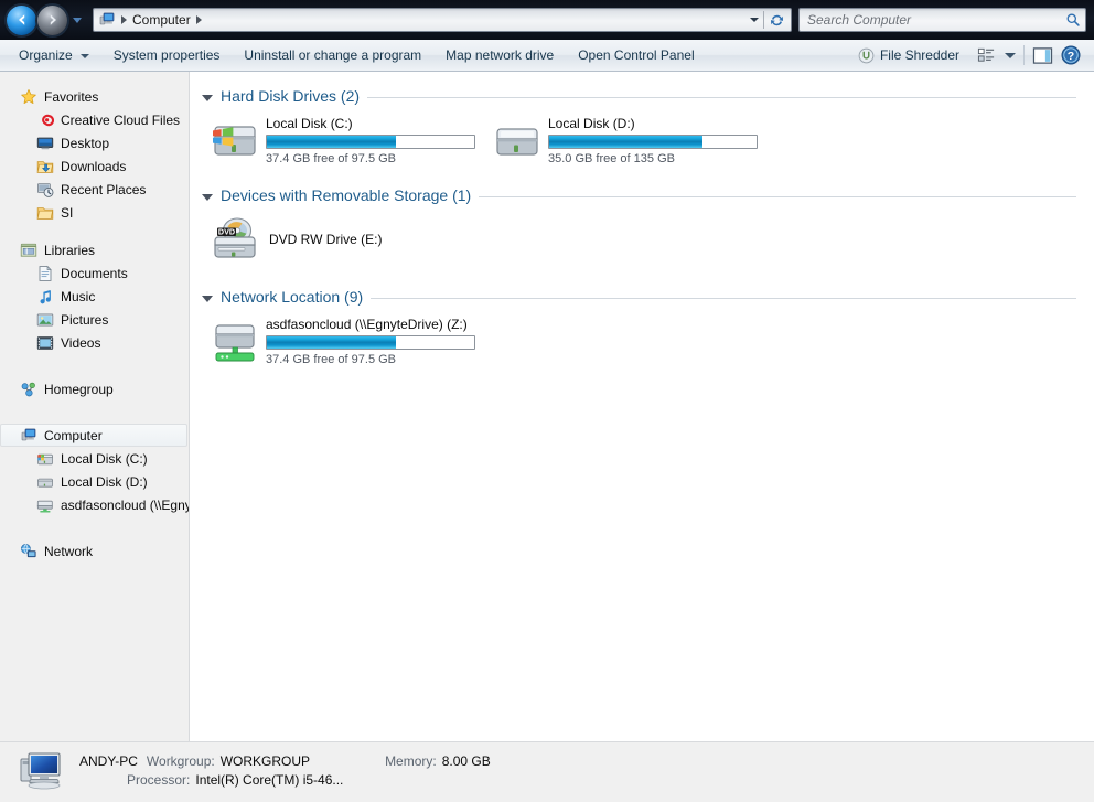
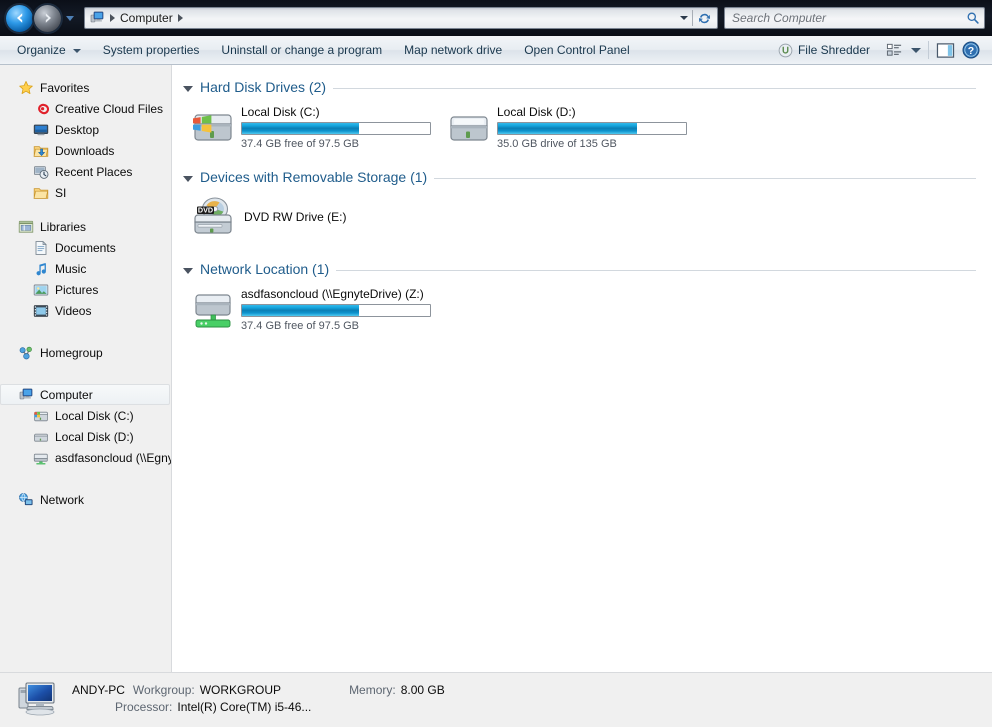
  Computer
  Search Computer
  Organize
  System properties
  Uninstall or change a program
  Map network drive
  Open Control Panel
  File Shredder
  ?
  Favorites
  Creative Cloud Files
  Desktop
  Downloads
  Recent Places
  SI
  Libraries
  Documents
  Music
  Pictures
  Videos
  Homegroup
  Computer
  Local Disk (C:)
  Local Disk (D:)
  asdfasoncloud (\\Egny
  Network
  Hard Disk Drives (2)
  Local Disk (C:)
  37.4 GB free of 97.5 GB
  Local Disk (D:)
- 35.0 GB free of 135 GB
+ 35.0 GB drive of 135 GB
  Devices with Removable Storage (1)
  DVD
  DVD RW Drive (E:)
- Network Location (9)
+ Network Location (1)
  asdfasoncloud (\\EgnyteDrive) (Z:)
  37.4 GB free of 97.5 GB
  ANDY-PC
  Workgroup:
  WORKGROUP
  Memory:
  8.00 GB
  Processor:
  Intel(R) Core(TM) i5-46...
